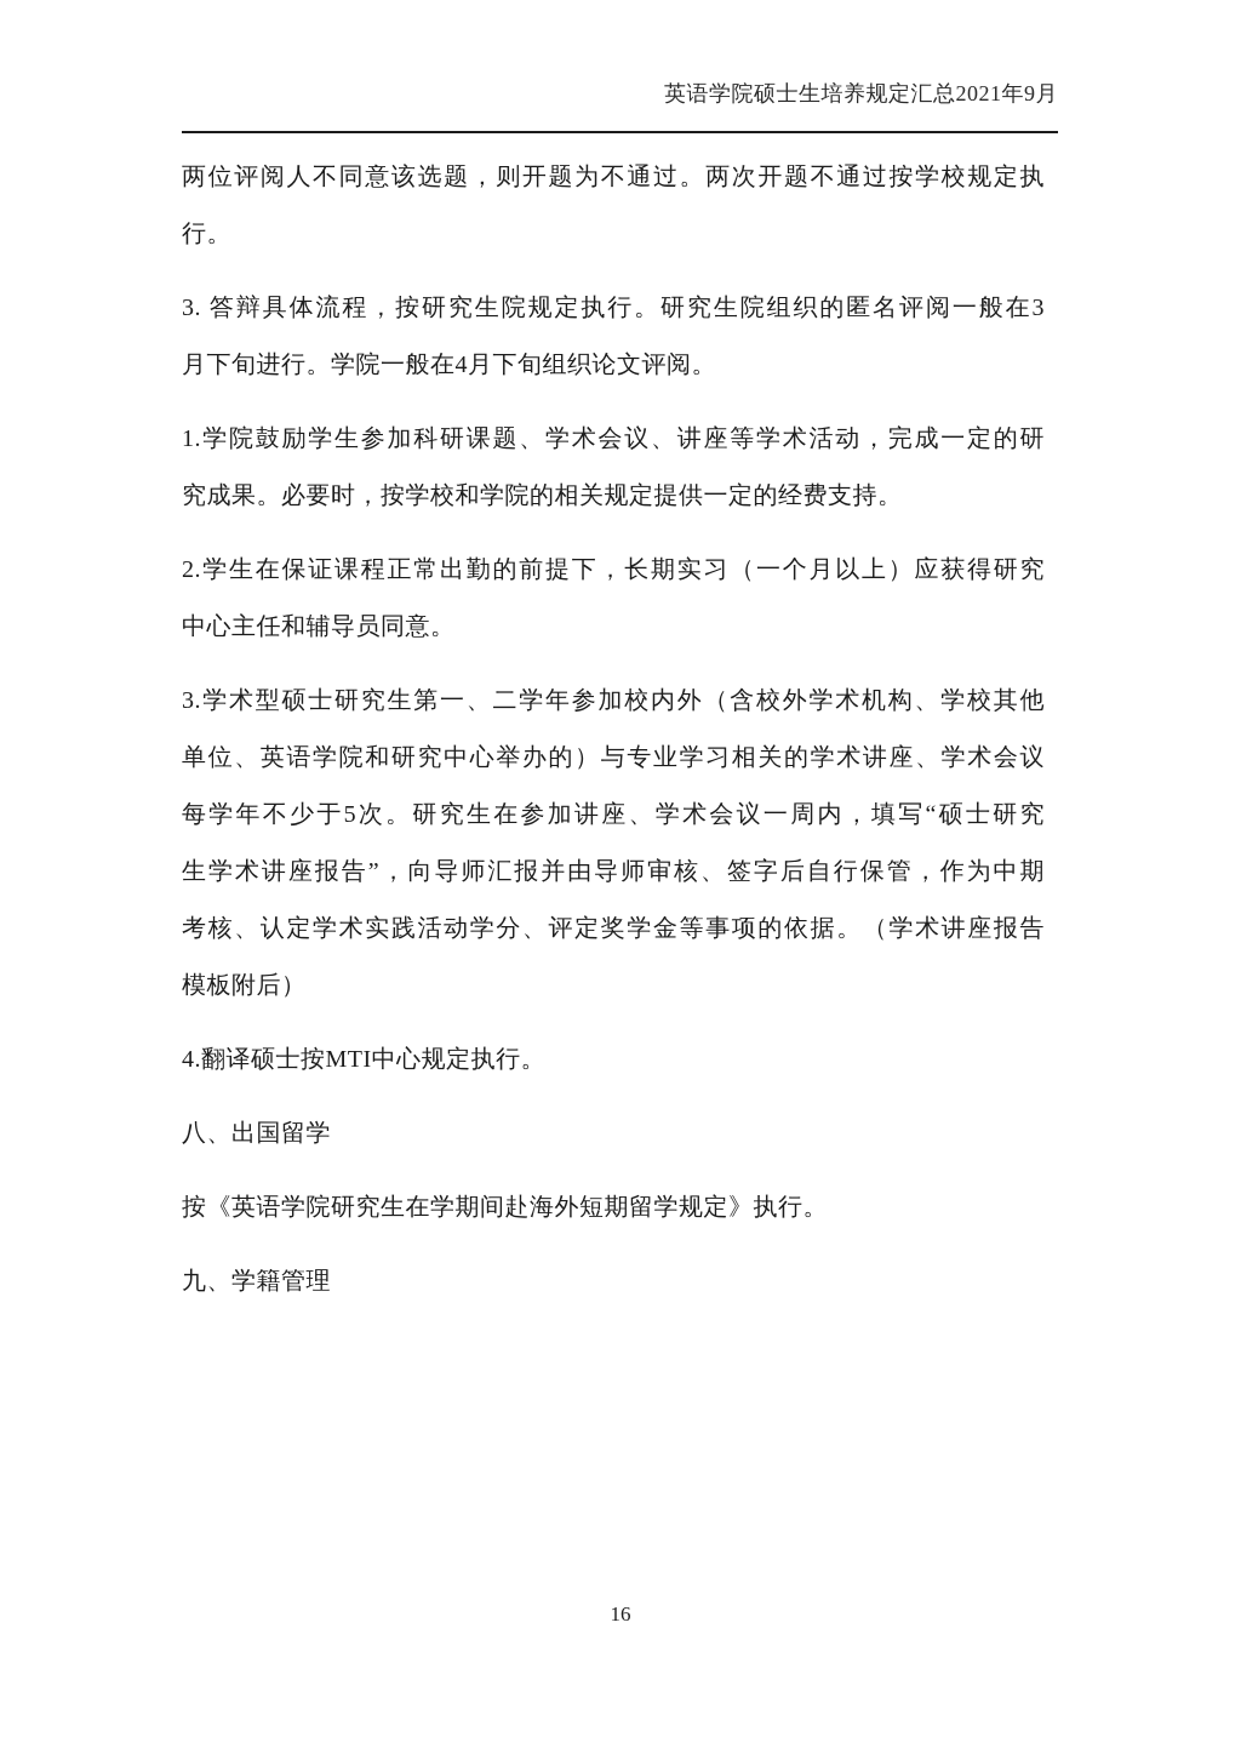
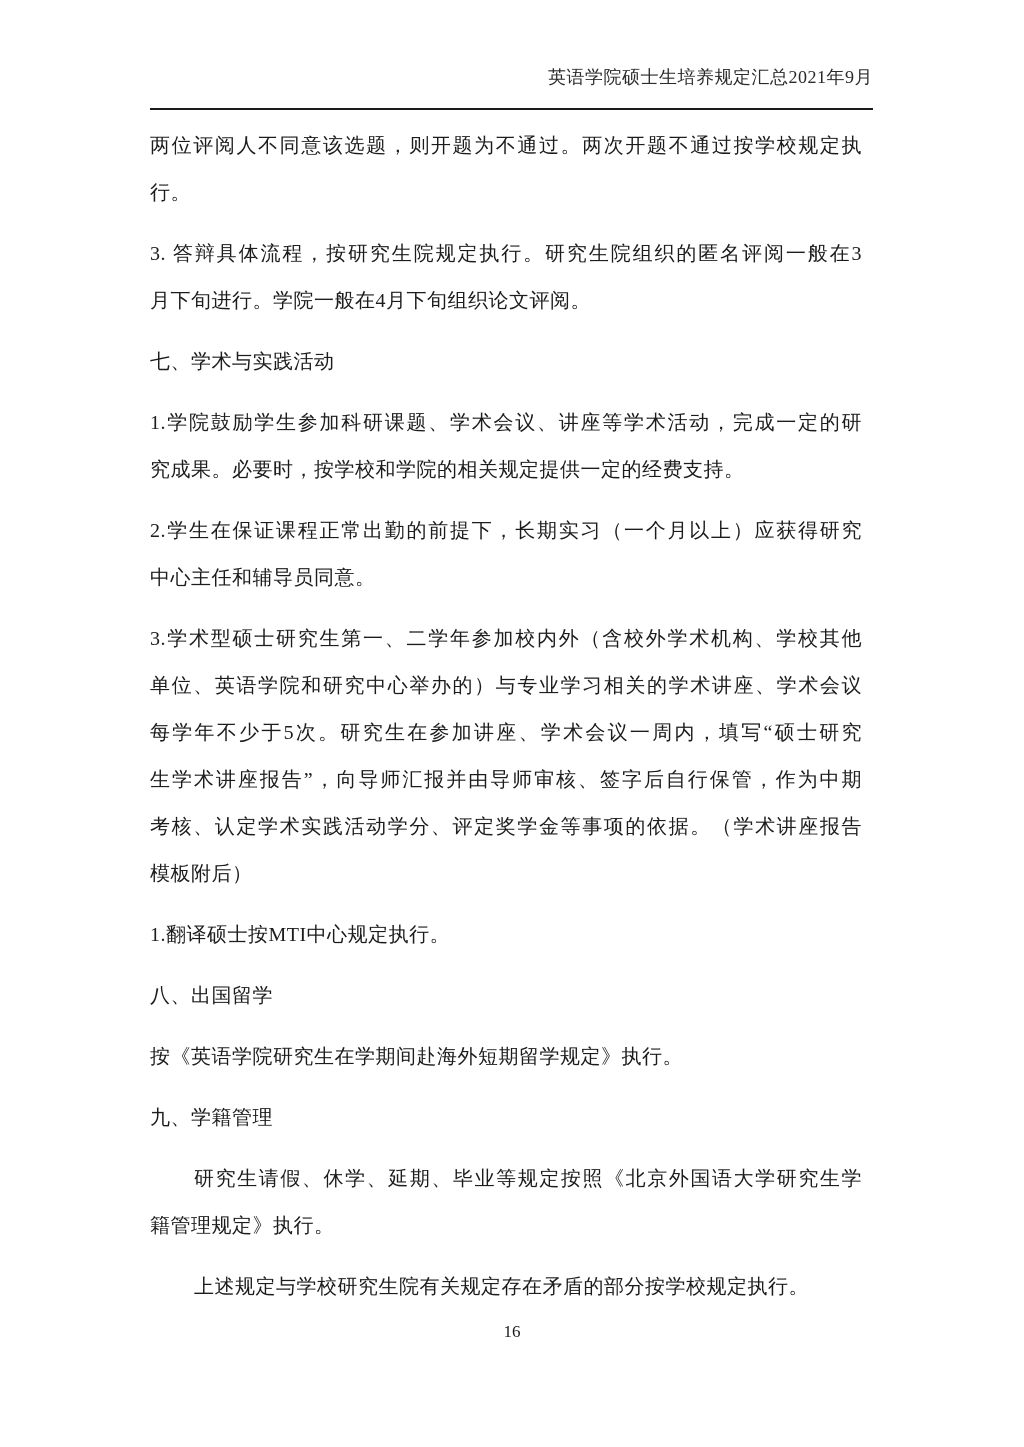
  英语学院硕士生培养规定汇总2021年9月
  两位评阅人不同意该选题，则开题为不通过。两次开题不通过按学校规定执
  行。
  3. 答辩具体流程，按研究生院规定执行。研究生院组织的匿名评阅一般在3
  月下旬进行。学院一般在4月下旬组织论文评阅。
+ 七、学术与实践活动
  1.学院鼓励学生参加科研课题、学术会议、讲座等学术活动，完成一定的研
  究成果。必要时，按学校和学院的相关规定提供一定的经费支持。
  2.学生在保证课程正常出勤的前提下，长期实习（一个月以上）应获得研究
  中心主任和辅导员同意。
  3.学术型硕士研究生第一、二学年参加校内外（含校外学术机构、学校其他
  单位、英语学院和研究中心举办的）与专业学习相关的学术讲座、学术会议
  每学年不少于5次。研究生在参加讲座、学术会议一周内，填写“硕士研究
  生学术讲座报告”，向导师汇报并由导师审核、签字后自行保管，作为中期
  考核、认定学术实践活动学分、评定奖学金等事项的依据。（学术讲座报告
  模板附后）
- 4.翻译硕士按MTI中心规定执行。
+ 1.翻译硕士按MTI中心规定执行。
  八、出国留学
  按《英语学院研究生在学期间赴海外短期留学规定》执行。
  九、学籍管理
+ 研究生请假、休学、延期、毕业等规定按照《北京外国语大学研究生学
+ 籍管理规定》执行。
+ 上述规定与学校研究生院有关规定存在矛盾的部分按学校规定执行。
  16
